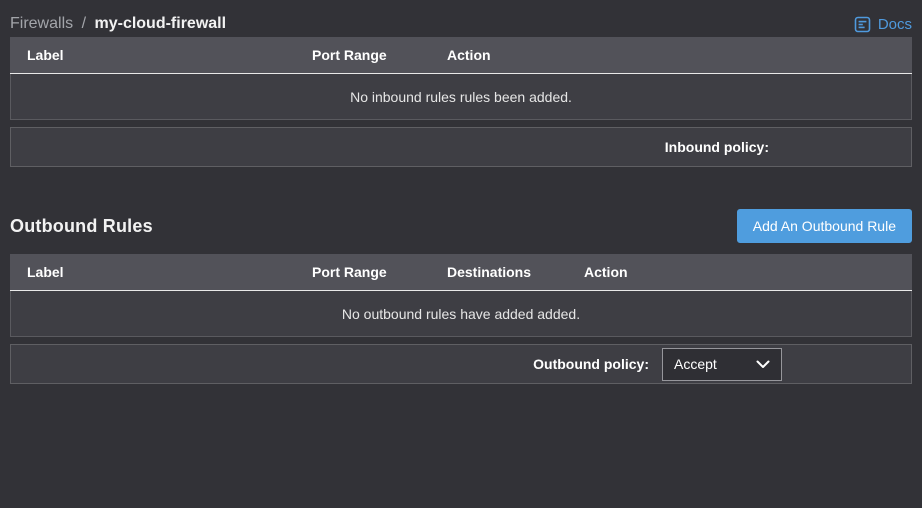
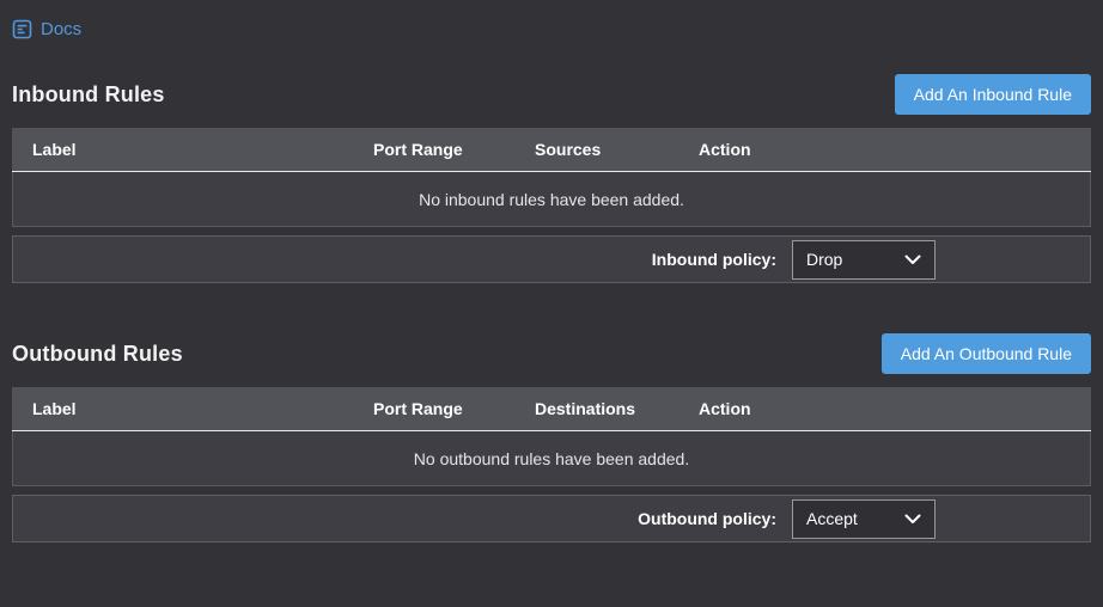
- Firewalls / my-cloud-firewall
  Docs
+ Inbound Rules
+ Add An Inbound Rule
  Label
  Port Range
+ Sources
  Action
- No inbound rules rules been added.
+ No inbound rules have been added.
  Inbound policy:
+ Drop
  Outbound Rules
  Add An Outbound Rule
  Label
  Port Range
  Destinations
  Action
- No outbound rules have added added.
+ No outbound rules have been added.
  Outbound policy:
  Accept
